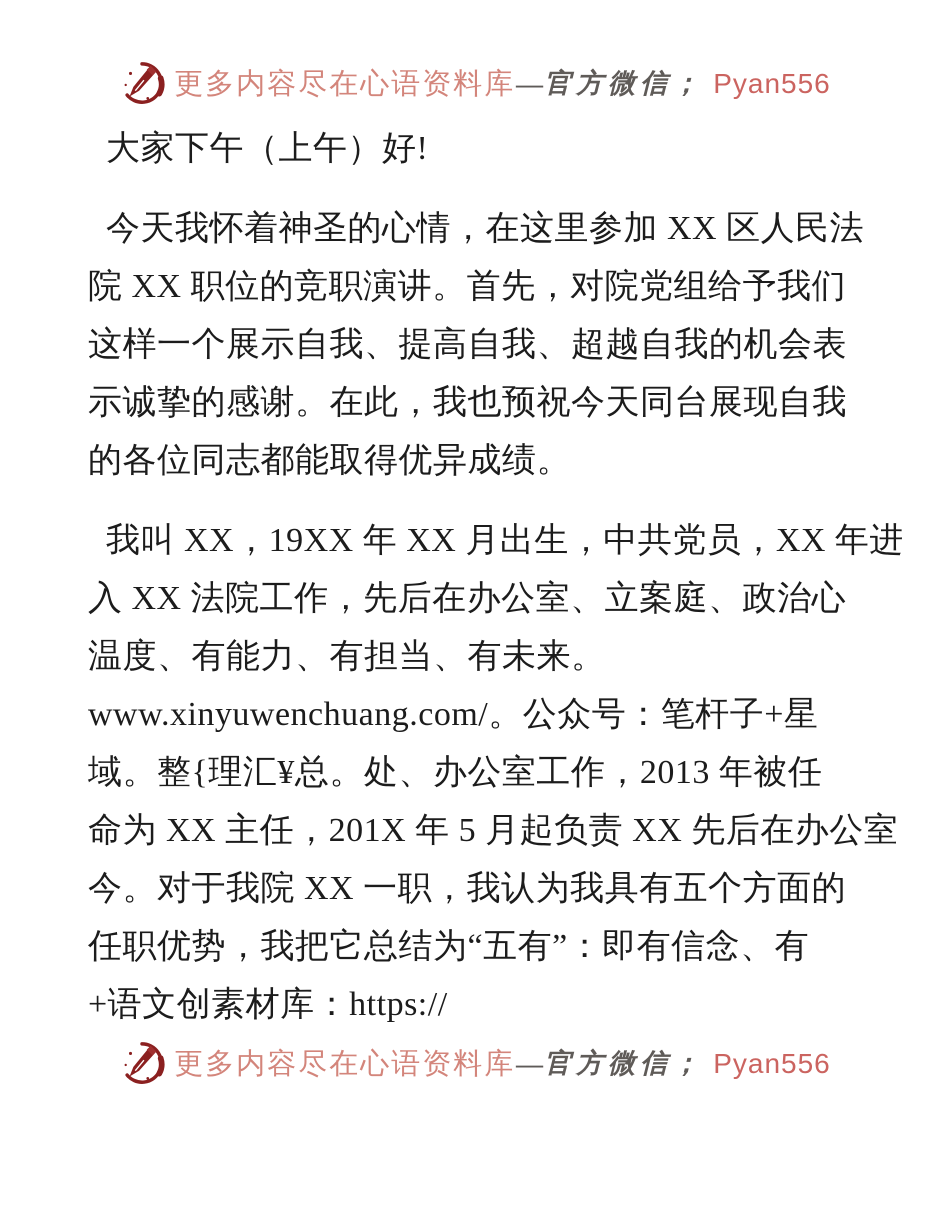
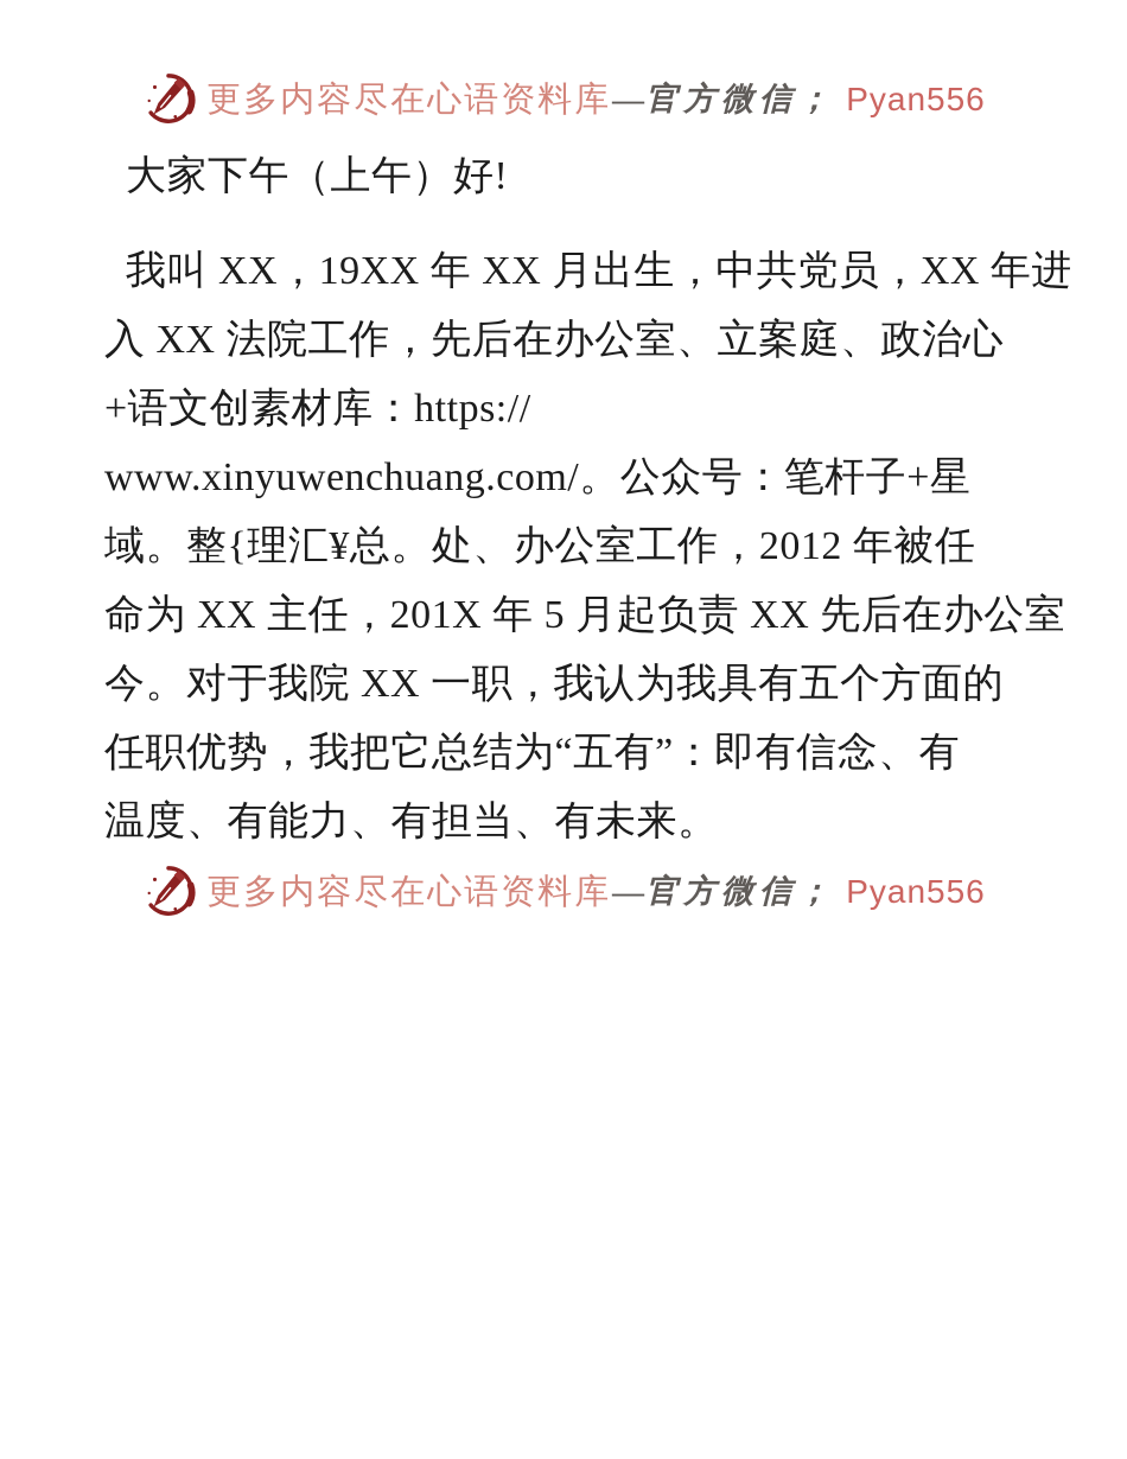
  更多内容尽在心语资料库
  —
  官方微信；
  Pyan556
  大家下午（上午）好!
- 今天我怀着神圣的心情，在这里参加 XX 区人民法
- 院 XX 职位的竞职演讲。首先，对院党组给予我们
- 这样一个展示自我、提高自我、超越自我的机会表
- 示诚挚的感谢。在此，我也预祝今天同台展现自我
- 的各位同志都能取得优异成绩。
  我叫 XX，19XX 年 XX 月出生，中共党员，XX 年进
  入 XX 法院工作，先后在办公室、立案庭、政治心
- 温度、有能力、有担当、有未来。
+ +语文创素材库：https://
  www.xinyuwenchuang.com/。公众号：笔杆子+星
- 域。整{理汇¥总。处、办公室工作，2013 年被任
+ 域。整{理汇¥总。处、办公室工作，2012 年被任
  命为 XX 主任，201X 年 5 月起负责 XX 先后在办公室
  今。对于我院 XX 一职，我认为我具有五个方面的
  任职优势，我把它总结为“五有”：即有信念、有
- +语文创素材库：https://
+ 温度、有能力、有担当、有未来。
  更多内容尽在心语资料库
  —
  官方微信；
  Pyan556
